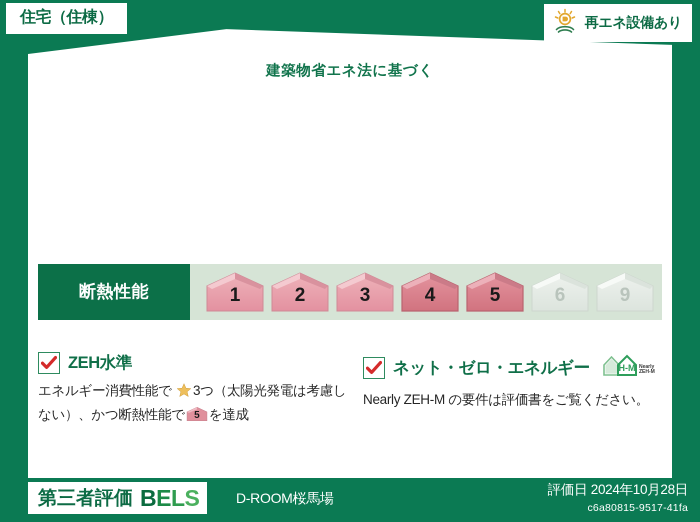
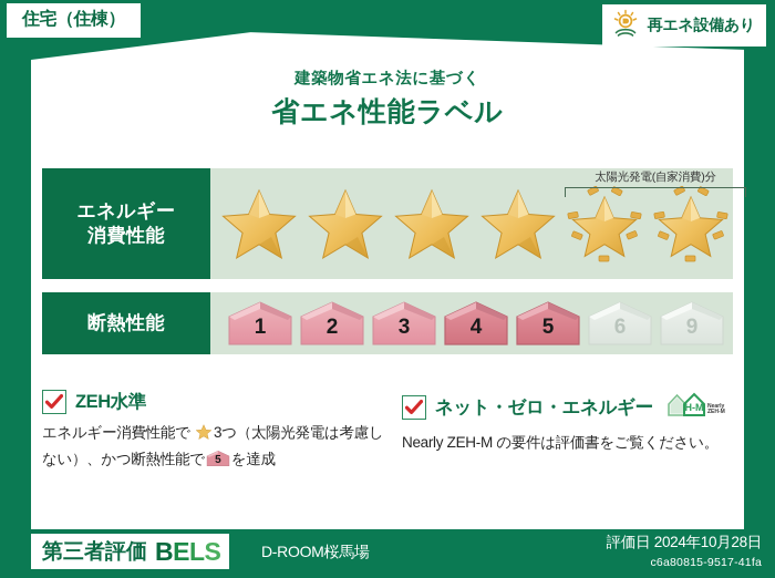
  住宅（住棟）
  再エネ設備あり
  建築物省エネ法に基づく
+ 省エネ性能ラベル
+ エネルギー
+ 消費性能
+ 太陽光発電(自家消費)分
  断熱性能
  1
  2
  3
  4
  5
  6
  9
  ZEH水準
  エネルギー消費性能で 3つ（太陽光発電は考慮しない）、かつ断熱性能で
  5
  を達成
  ネット・ゼロ・エネルギー
  H-M
  Nearly ZEH-M の要件は評価書をご覧ください。
  第三者評価
  BELS
  D-ROOM桜馬場
  評価日 2024年10月28日
  c6a80815-9517-41fa
